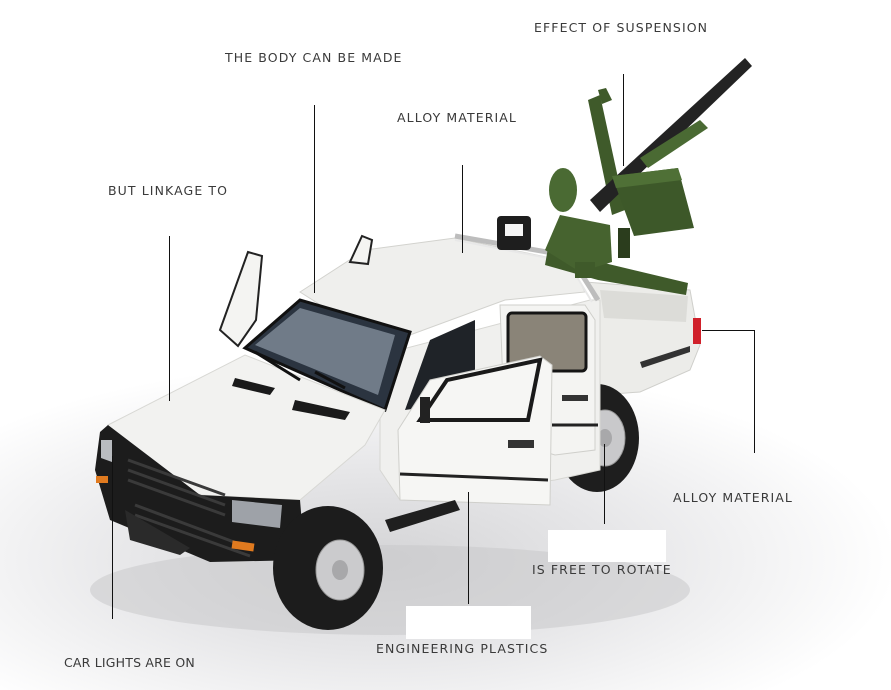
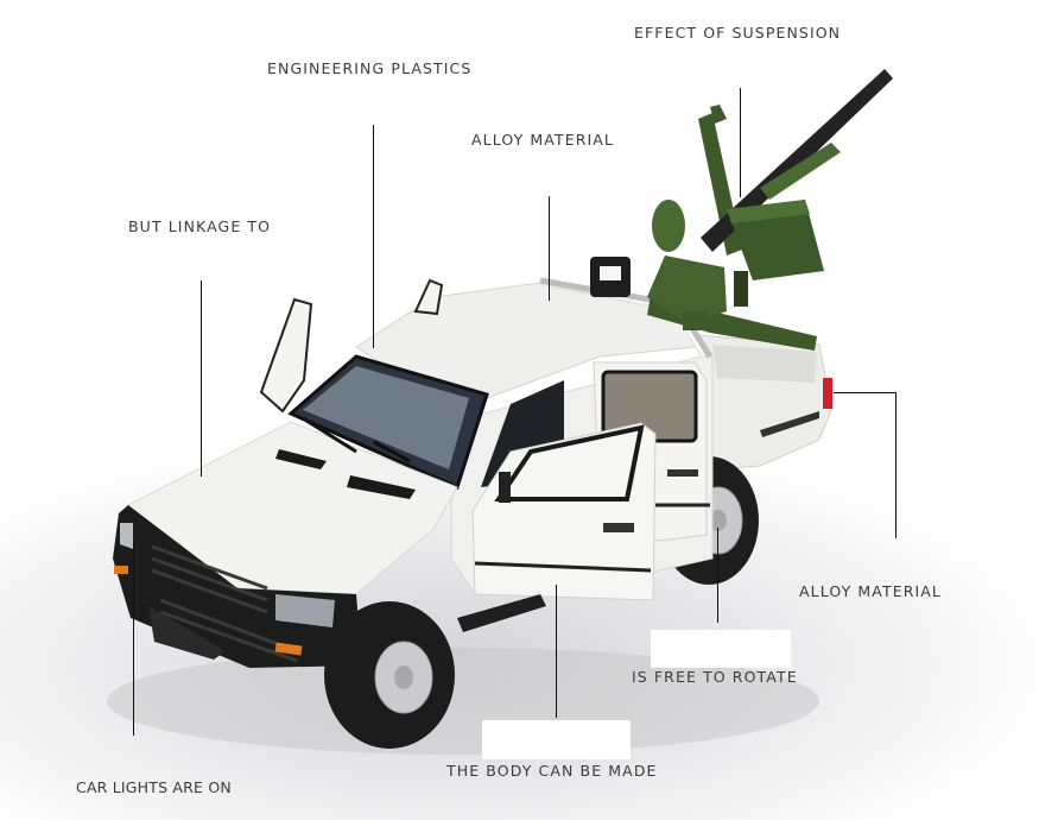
  EFFECT OF SUSPENSION
- THE BODY CAN BE MADE
+ ENGINEERING PLASTICS
  ALLOY MATERIAL
  BUT LINKAGE TO
  ALLOY MATERIAL
  IS FREE TO ROTATE
- ENGINEERING PLASTICS
+ THE BODY CAN BE MADE
  CAR LIGHTS ARE ON
